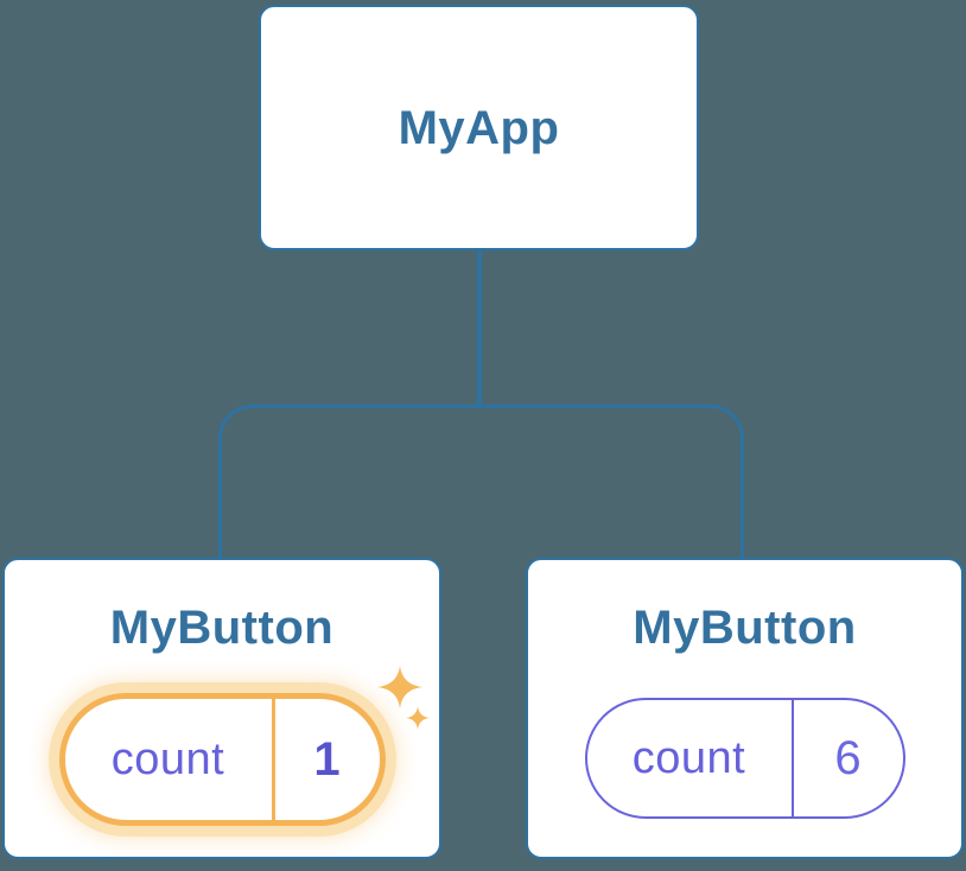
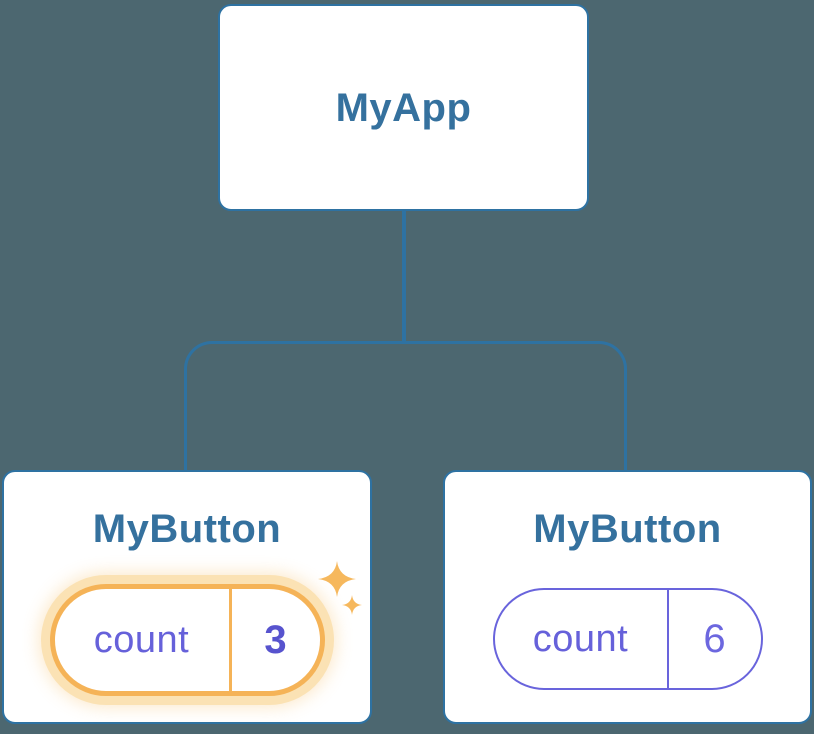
  MyApp
  MyButton
  count
- 1
+ 3
  MyButton
  count
  6
